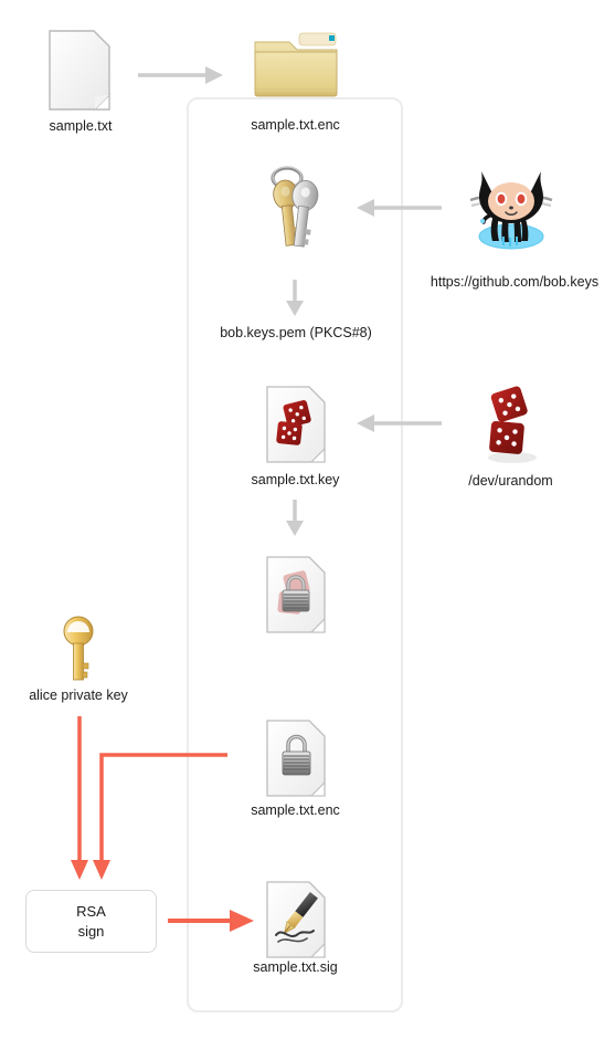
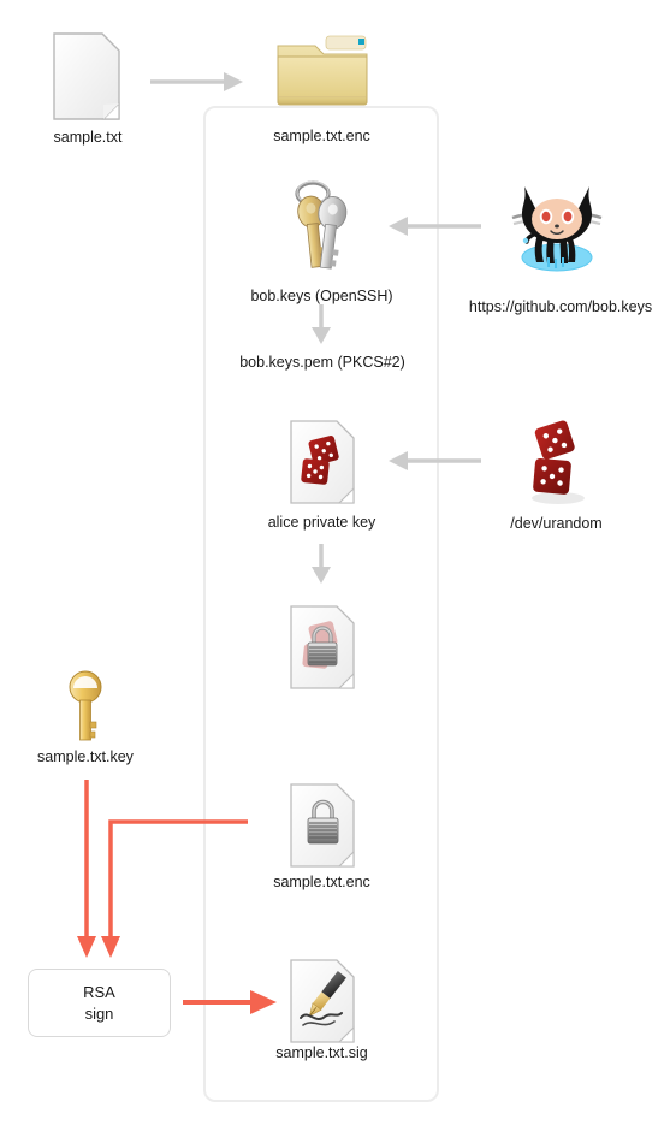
  sample.txt
  sample.txt.enc
+ bob.keys (OpenSSH)
- bob.keys.pem (PKCS#8)
+ bob.keys.pem (PKCS#2)
- sample.txt.key
+ alice private key
  sample.txt.enc
  sample.txt.sig
  https://github.com/bob.keys
  /dev/urandom
- alice private key
+ sample.txt.key
  RSA
  sign
